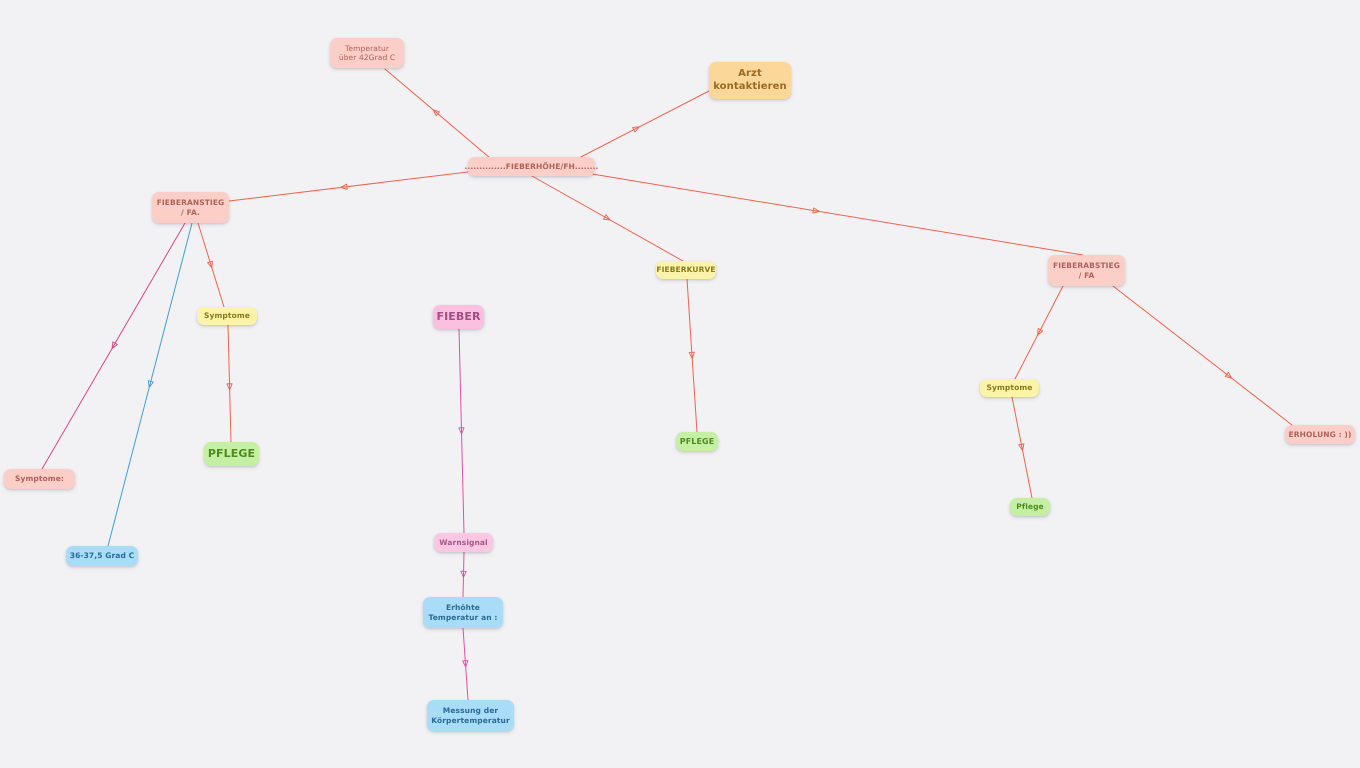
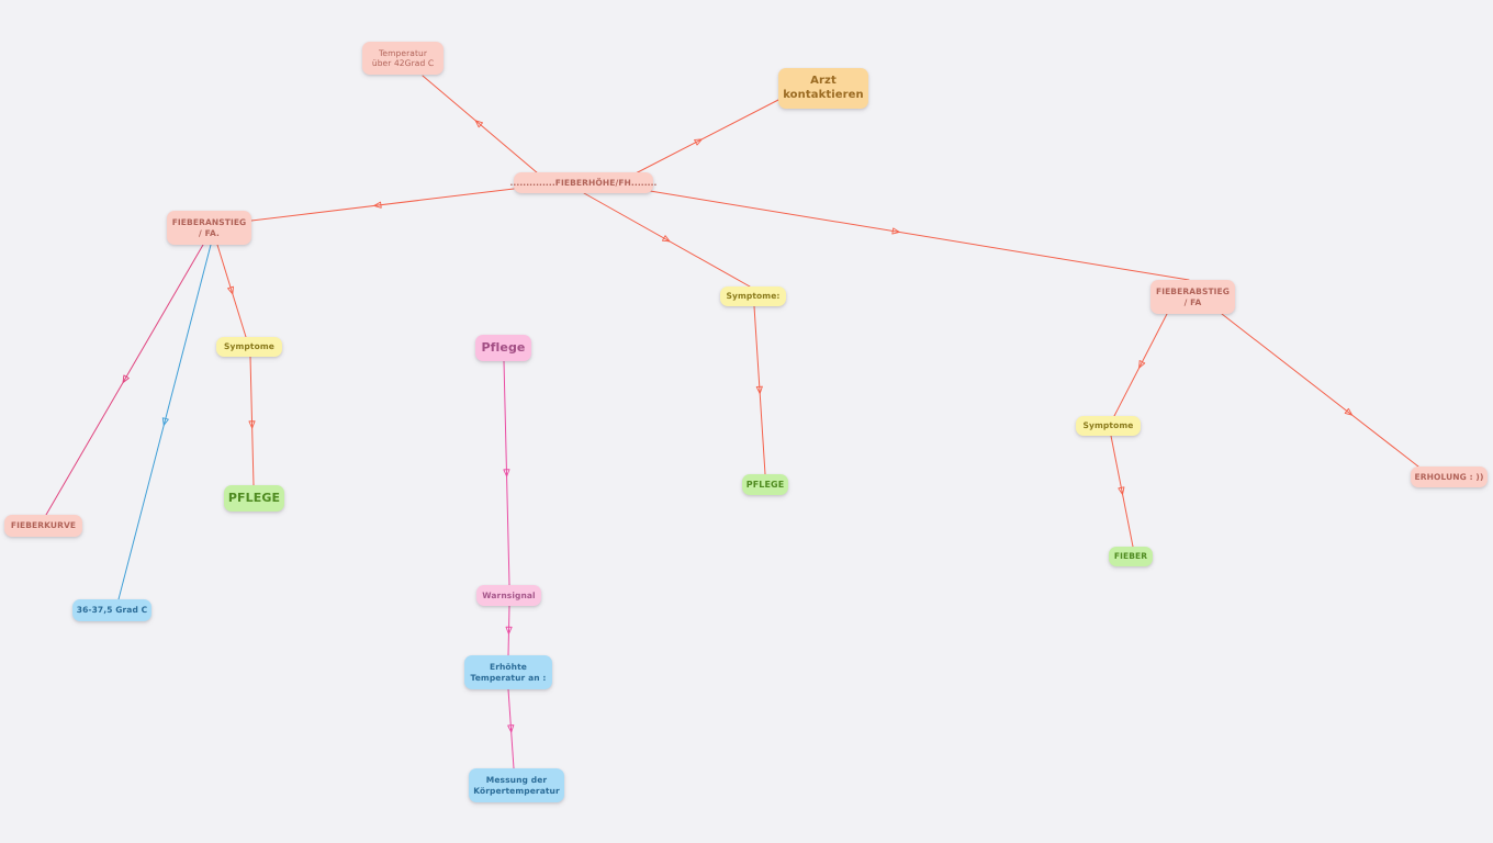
  Temperatur
  über 42Grad C
  Arzt
  kontaktieren
  ..............FIEBERHÖHE/FH........
  FIEBERANSTIEG
  / FA.
  Symptome
  PFLEGE
- Symptome:
+ FIEBERKURVE
  36-37,5 Grad C
- FIEBER
+ Pflege
  Warnsignal
  Erhöhte
  Temperatur an :
  Messung der
  Körpertemperatur
- FIEBERKURVE
+ Symptome:
  PFLEGE
  FIEBERABSTIEG
  / FA
  Symptome
- Pflege
+ FIEBER
  ERHOLUNG : ))
